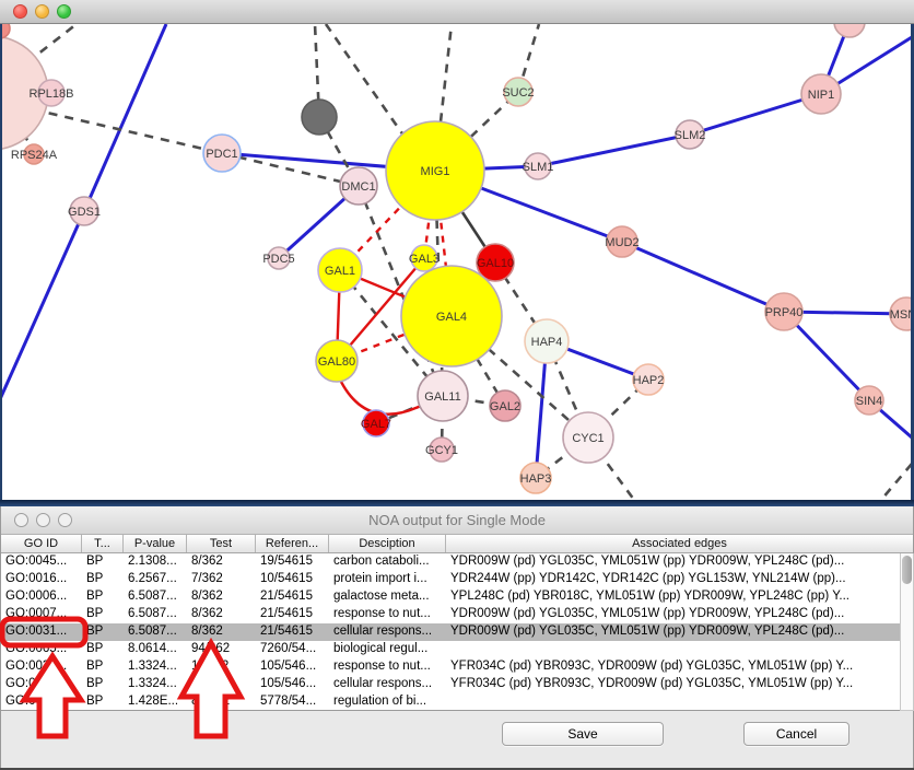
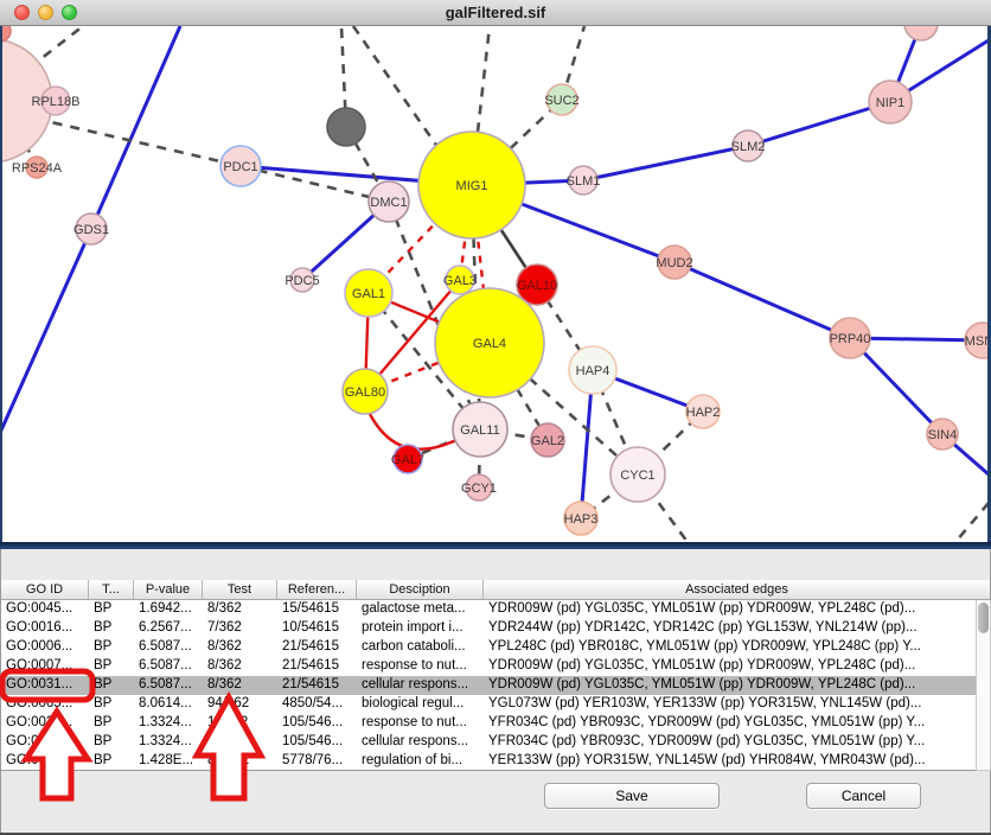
+ galFiltered.sif
  RPL18B
  RPS24A
  GDS1
  PDC1
  PDC5
  DMC1
  MIG1
  SUC2
  SLM1
  SLM2
  NIP1
  MUD2
  GAL1
  GAL3
  GAL10
  GAL4
  GAL80
  GAL11
  GAL2
  GAL7
  GCY1
  HAP4
  HAP2
  CYC1
  HAP3
  PRP40
  SIN4
- NOA output for Single Mode
  GO ID
  T...
  P-value
  Test
  Referen...
  Desciption
  Associated edges
  GO:0045...
  BP
- 2.1308...
+ 1.6942...
  8/362
- 19/54615
+ 15/54615
- carbon cataboli...
+ galactose meta...
  YDR009W (pd) YGL035C, YML051W (pp) YDR009W, YPL248C (pd)...
  GO:0016...
  BP
  6.2567...
  7/362
  10/54615
  protein import i...
  YDR244W (pp) YDR142C, YDR142C (pp) YGL153W, YNL214W (pp)...
  GO:0006...
  BP
  6.5087...
  8/362
  21/54615
- galactose meta...
+ carbon cataboli...
  YPL248C (pd) YBR018C, YML051W (pp) YDR009W, YPL248C (pp) Y...
  GO:0007...
  BP
  6.5087...
  8/362
  21/54615
  response to nut...
  YDR009W (pd) YGL035C, YML051W (pp) YDR009W, YPL248C (pd)...
  GO:0031...
  BP
  6.5087...
  8/362
  21/54615
  cellular respons...
  YDR009W (pd) YGL035C, YML051W (pp) YDR009W, YPL248C (pd)...
  GO:0065...
  BP
  8.0614...
- 7260/54...
+ 4850/54...
  biological regul...
+ YGL073W (pd) YER103W, YER133W (pp) YOR315W, YNL145W (pd)...
  BP
  1.3324...
  105/546...
  response to nut...
  YFR034C (pd) YBR093C, YDR009W (pd) YGL035C, YML051W (pp) Y...
  BP
  1.3324...
  105/546...
  cellular respons...
  YFR034C (pd) YBR093C, YDR009W (pd) YGL035C, YML051W (pp) Y...
  BP
  1.428E...
- 5778/54...
+ 5778/76...
  regulation of bi...
+ YER133W (pp) YOR315W, YNL145W (pd) YHR084W, YMR043W (pd)...
  Save
  Cancel
